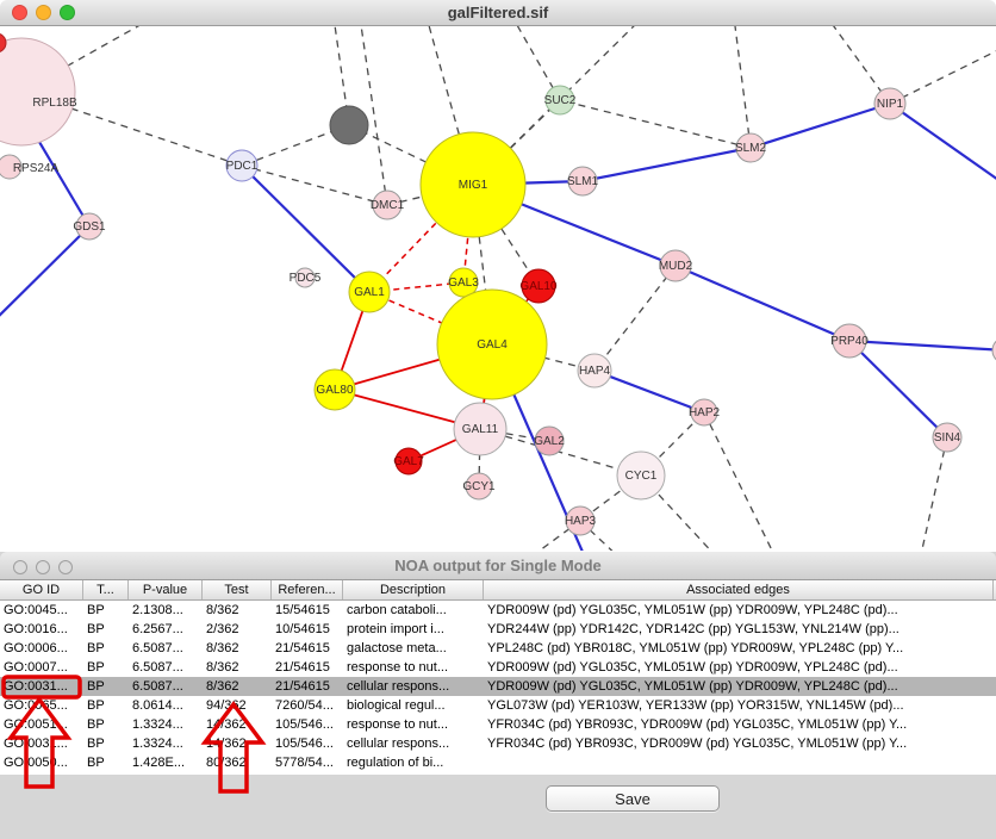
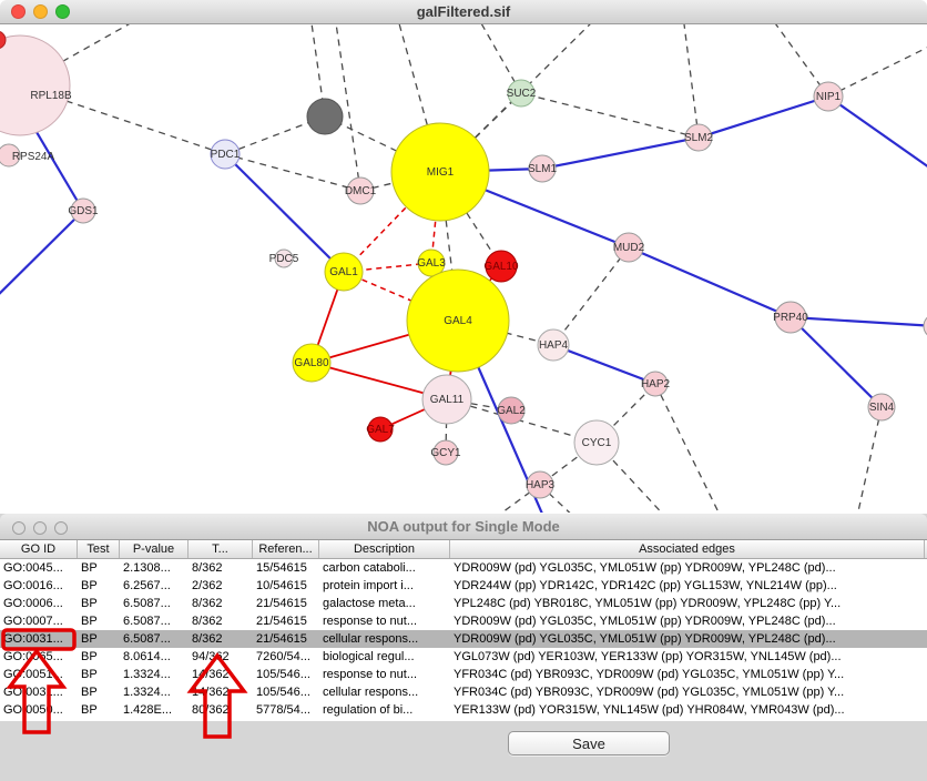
  galFiltered.sif
  RPL18B
  RPS24A
  GDS1
  PDC1
  DMC1
  MIG1
  SUC2
  SLM1
  SLM2
  NIP1
  MUD2
  PRP40
  SIN4
  PDC5
  GAL1
  GAL3
  GAL10
  GAL4
  GAL80
  HAP4
  HAP2
  GAL11
  GAL2
  GAL7
  GCY1
  CYC1
  HAP3
  NOA output for Single Mode
  GO ID
- T...
+ Test
  P-value
- Test
+ T...
  Referen...
  Description
  Associated edges
  GO:0045...
  BP
  2.1308...
  8/362
  15/54615
  carbon cataboli...
  YDR009W (pd) YGL035C, YML051W (pp) YDR009W, YPL248C (pd)...
  GO:0016...
  BP
  6.2567...
  2/362
  10/54615
  protein import i...
  YDR244W (pp) YDR142C, YDR142C (pp) YGL153W, YNL214W (pp)...
  GO:0006...
  BP
  6.5087...
  8/362
  21/54615
  galactose meta...
  YPL248C (pd) YBR018C, YML051W (pp) YDR009W, YPL248C (pp) Y...
  GO:0007...
  BP
  6.5087...
  8/362
  21/54615
  response to nut...
  YDR009W (pd) YGL035C, YML051W (pp) YDR009W, YPL248C (pd)...
  GO:0031...
  BP
  6.5087...
  8/362
  21/54615
  cellular respons...
  YDR009W (pd) YGL035C, YML051W (pp) YDR009W, YPL248C (pd)...
  GO:005...
  BP
  8.0614...
  94/32
  7260/54...
  biological regul...
  YGL073W (pd) YER103W, YER133W (pp) YOR315W, YNL145W (pd)...
  G:0051..
  BP
  1.3324...
  1/362
  105/546...
  response to nut...
  YFR034C (pd) YBR093C, YDR009W (pd) YGL035C, YML051W (pp) Y...
  GO003...
  BP
  1.3324...
  105/546...
  cellular respons...
  YFR034C (pd) YBR093C, YDR009W (pd) YGL035C, YML051W (pp) Y...
  GO005...
  BP
  1.428E...
  80/362
  5778/54...
  regulation of bi...
+ YER133W (pd) YOR315W, YNL145W (pd) YHR084W, YMR043W (pd)...
  Save
